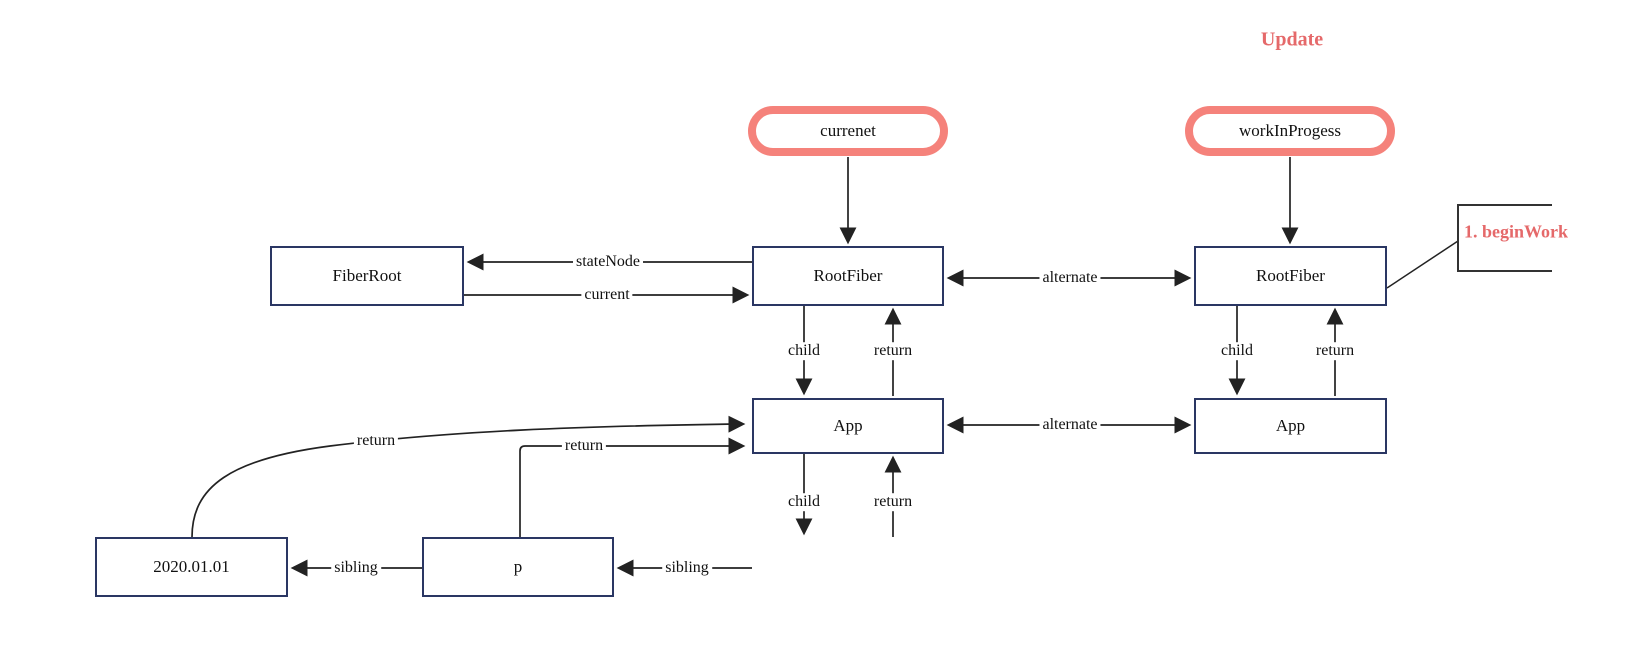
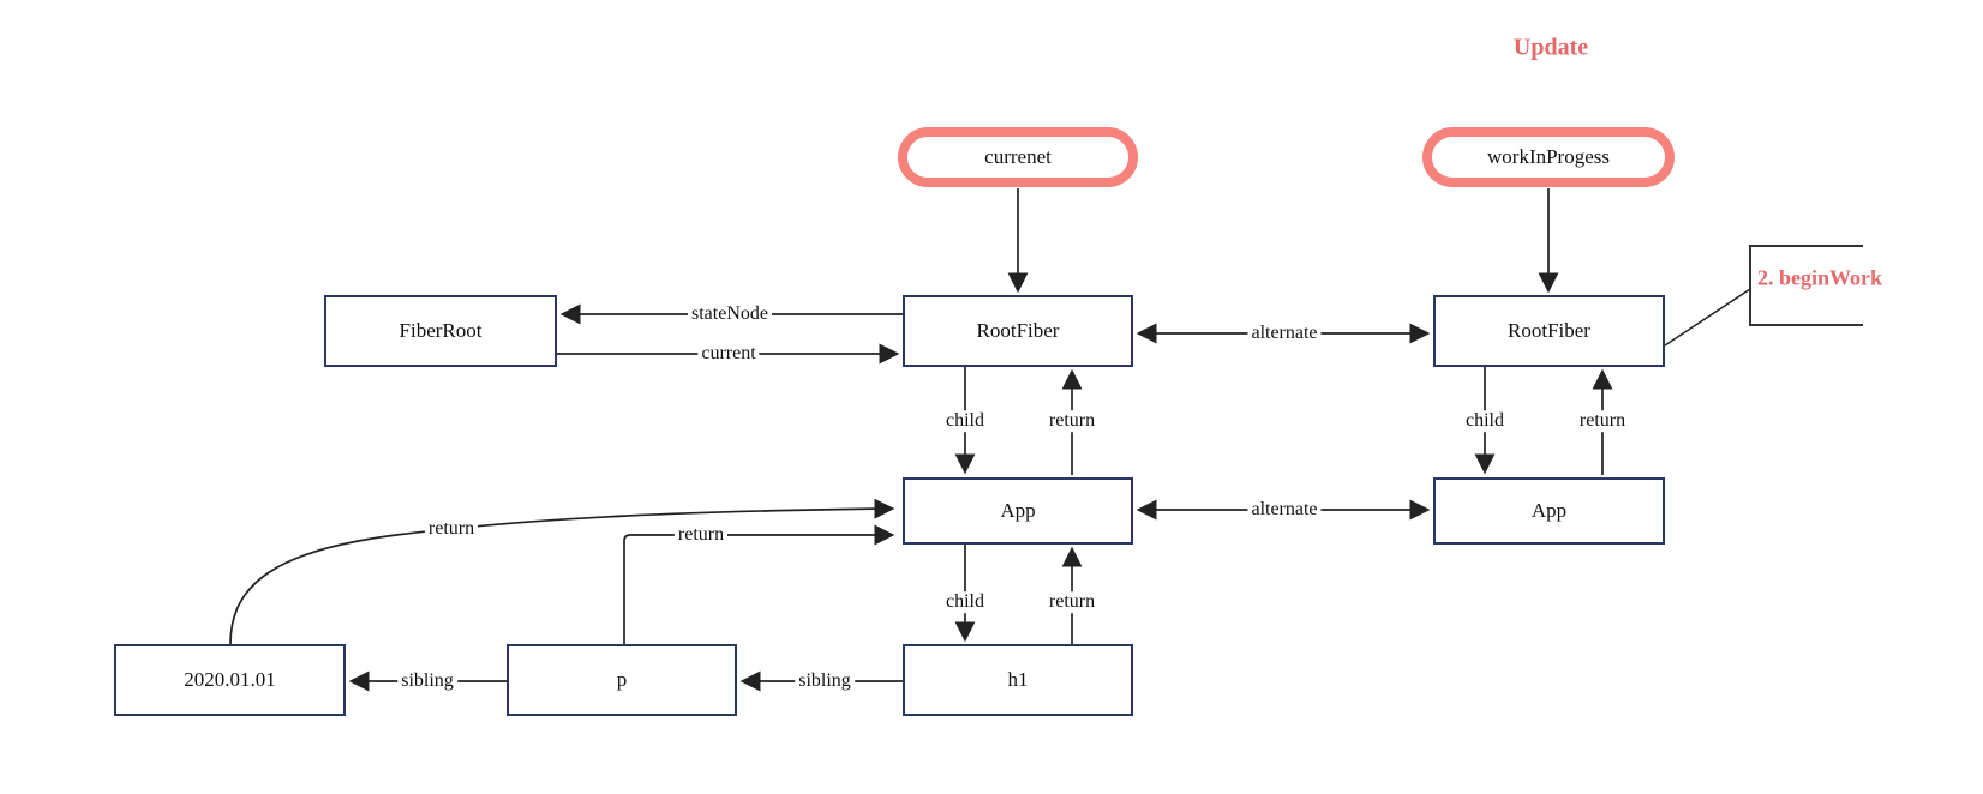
  Update
- 1. beginWork
+ 2. beginWork
  currenet
  workInProgess
  FiberRoot
  RootFiber
  RootFiber
  App
  App
+ h1
  p
  2020.01.01
  stateNode
  current
  alternate
  alternate
  child
  return
  child
  return
  child
  return
  return
  return
  sibling
  sibling
